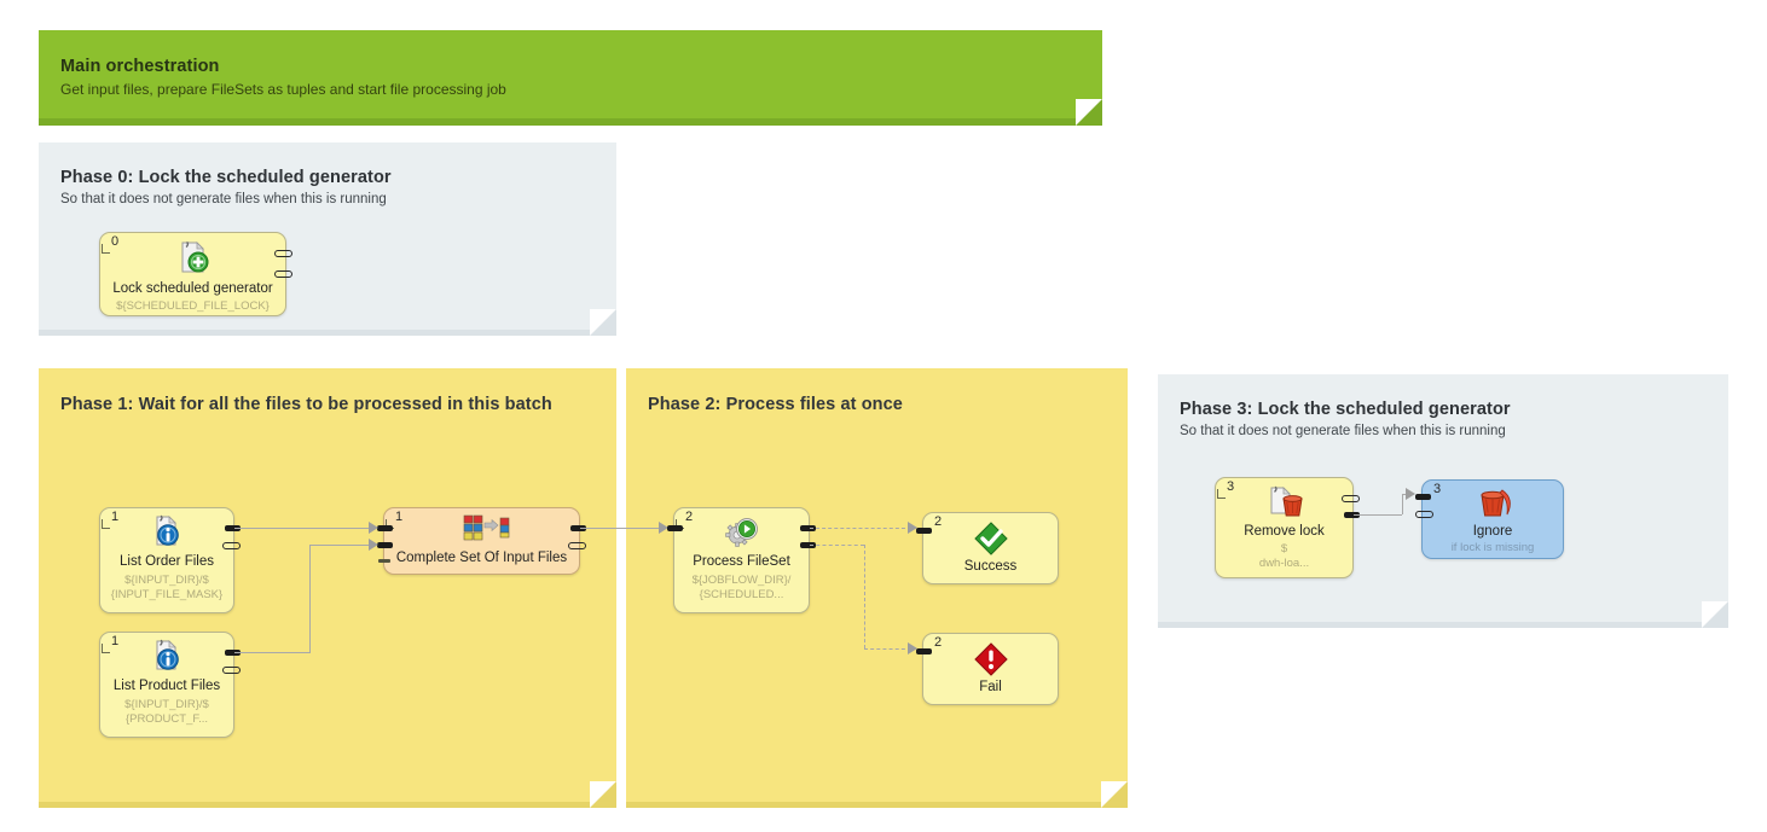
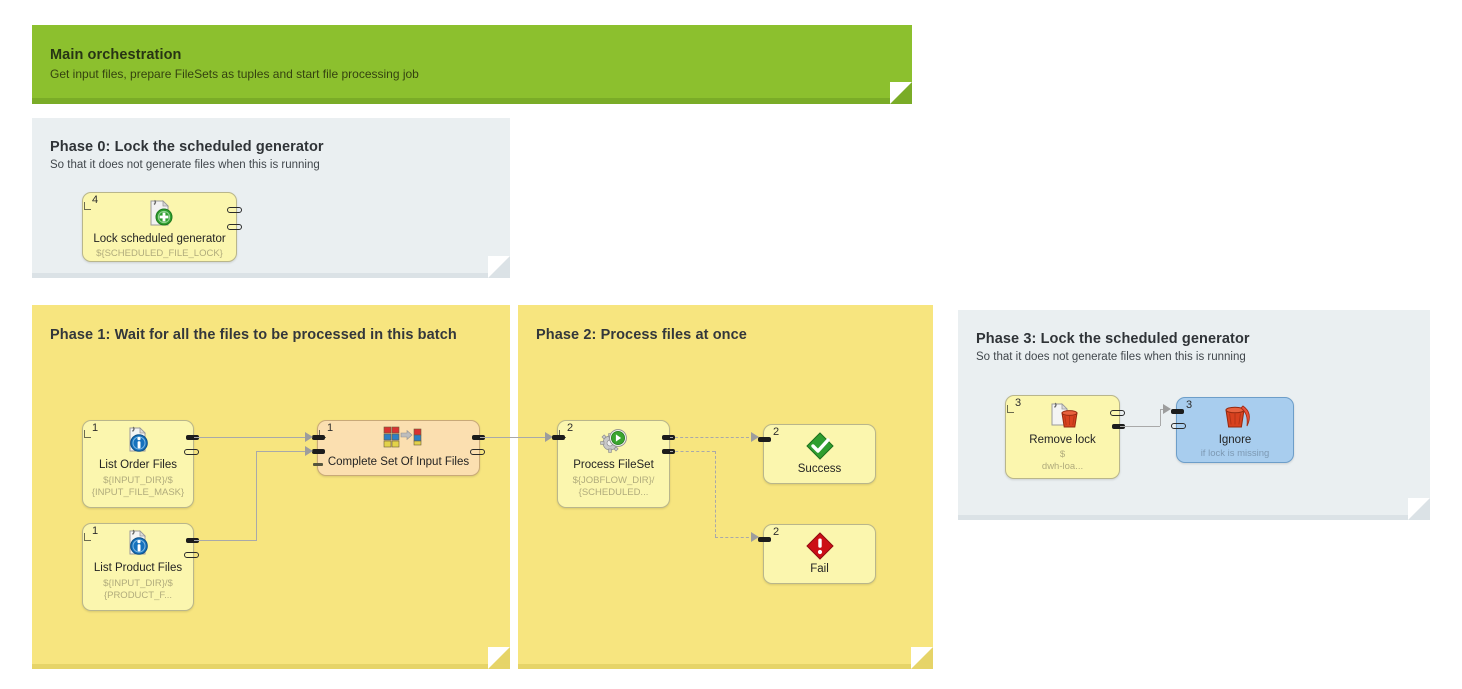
  Main orchestration
  Get input files, prepare FileSets as tuples and start file processing job
  Phase 0: Lock the scheduled generator
  So that it does not generate files when this is running
- 0
+ 4
  Lock scheduled generator
  ${SCHEDULED_FILE_LOCK}
  Phase 1: Wait for all the files to be processed in this batch
  1
  List Order Files
  ${INPUT_DIR}/$
  {INPUT_FILE_MASK}
  1
  List Product Files
  ${INPUT_DIR}/$
  {PRODUCT_F...
  1
  Complete Set Of Input Files
  Phase 2: Process files at once
  2
  Process FileSet
  ${JOBFLOW_DIR}/
  {SCHEDULED...
  2
  Success
  2
  Fail
  Phase 3: Lock the scheduled generator
  So that it does not generate files when this is running
  3
  Remove lock
  $
  dwh-loa...
  3
  Ignore
  if lock is missing
